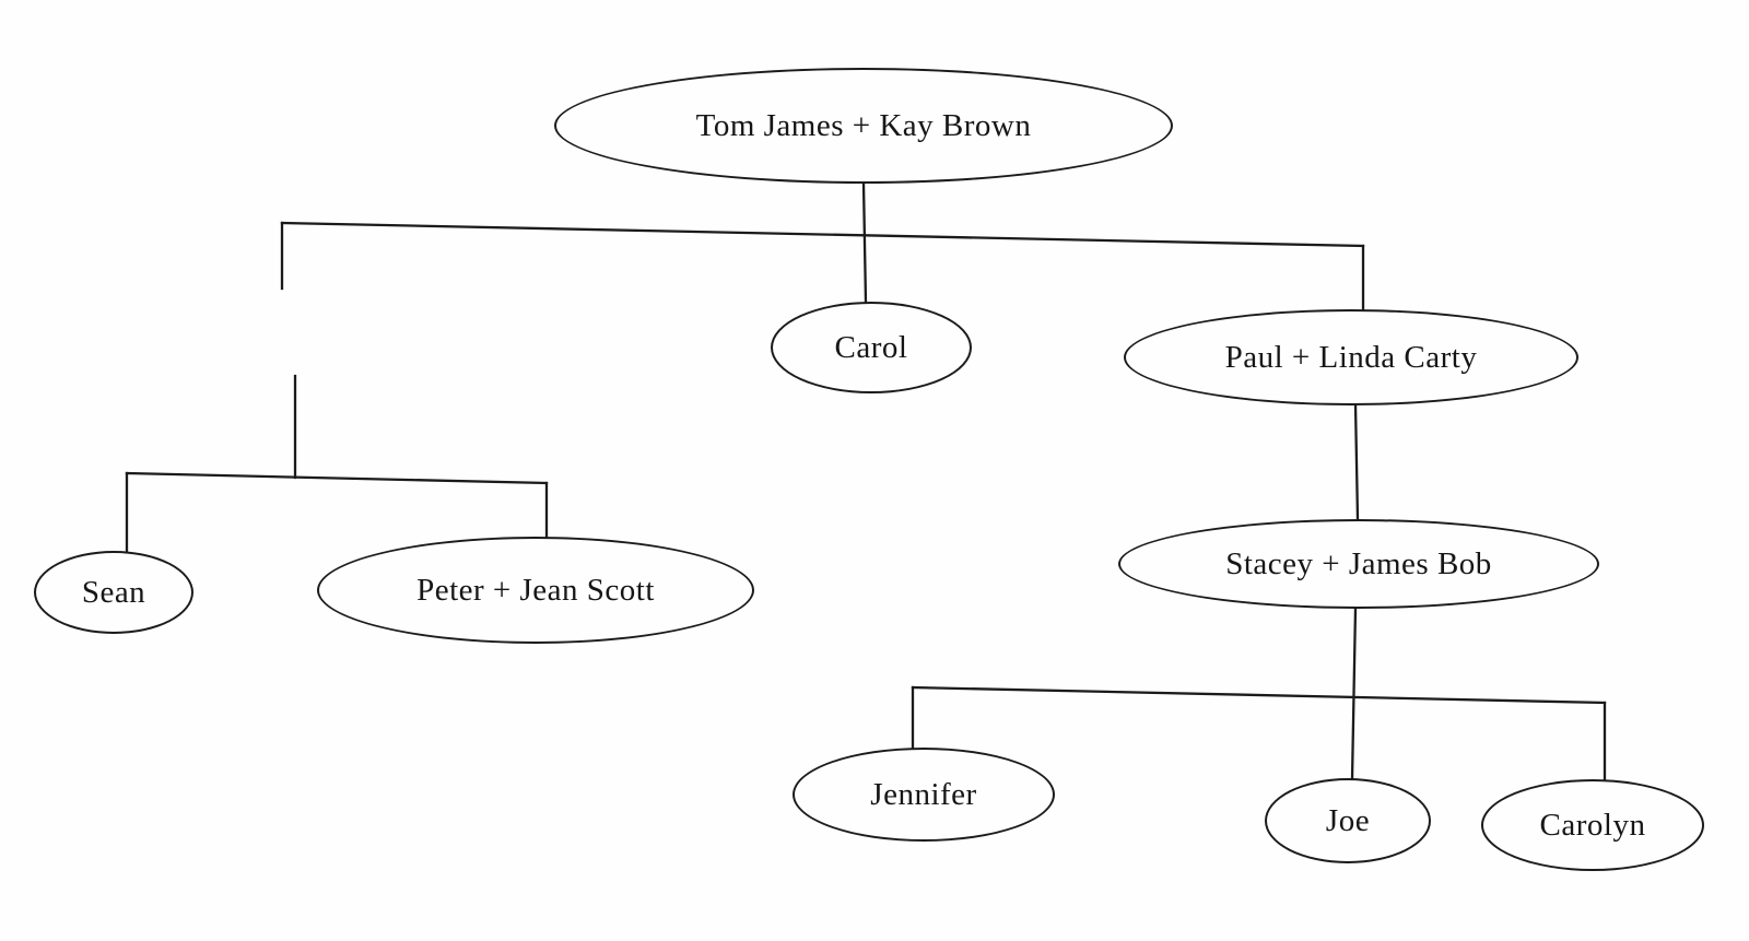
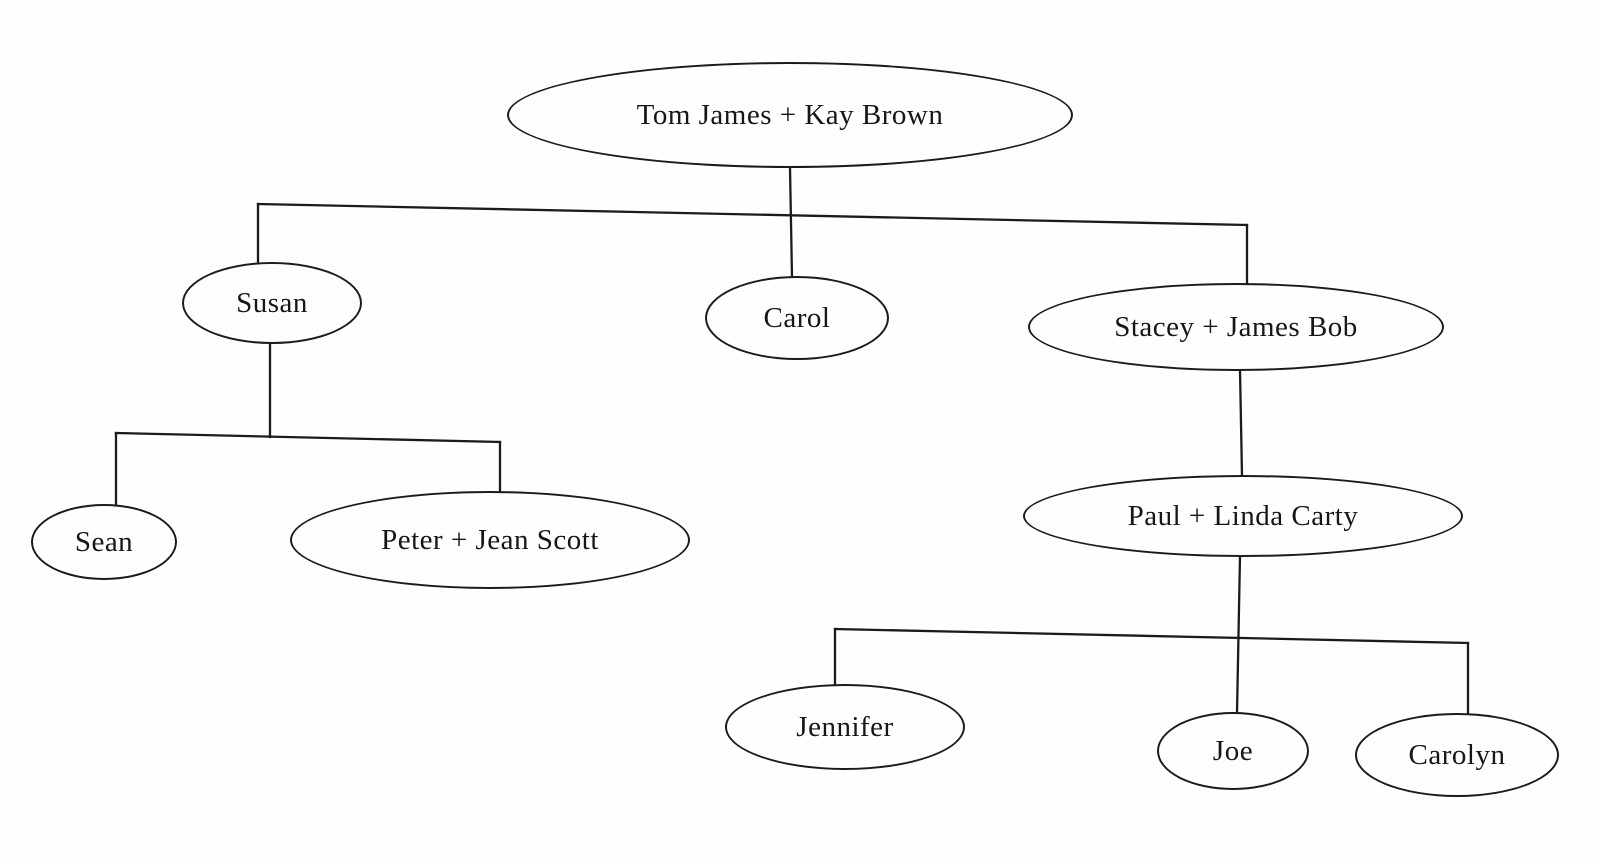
  Tom James + Kay Brown
+ Susan
  Carol
- Paul + Linda Carty
+ Stacey + James Bob
  Sean
  Peter + Jean Scott
- Stacey + James Bob
+ Paul + Linda Carty
  Jennifer
  Joe
  Carolyn
